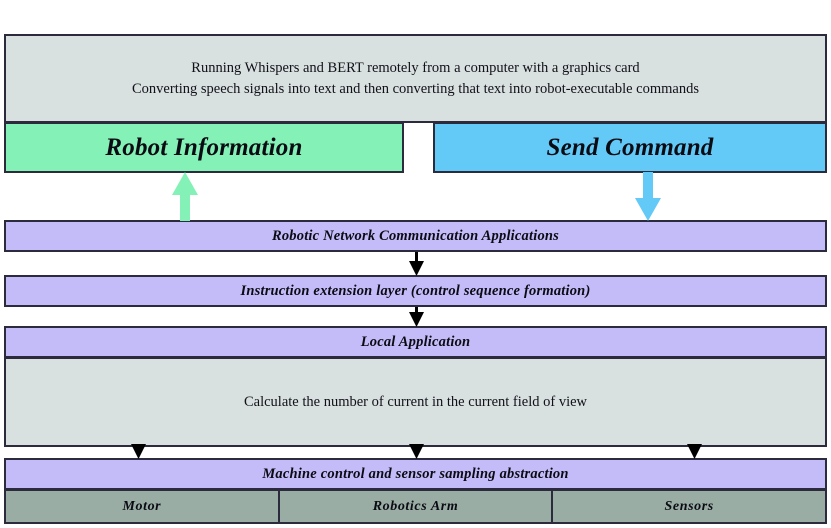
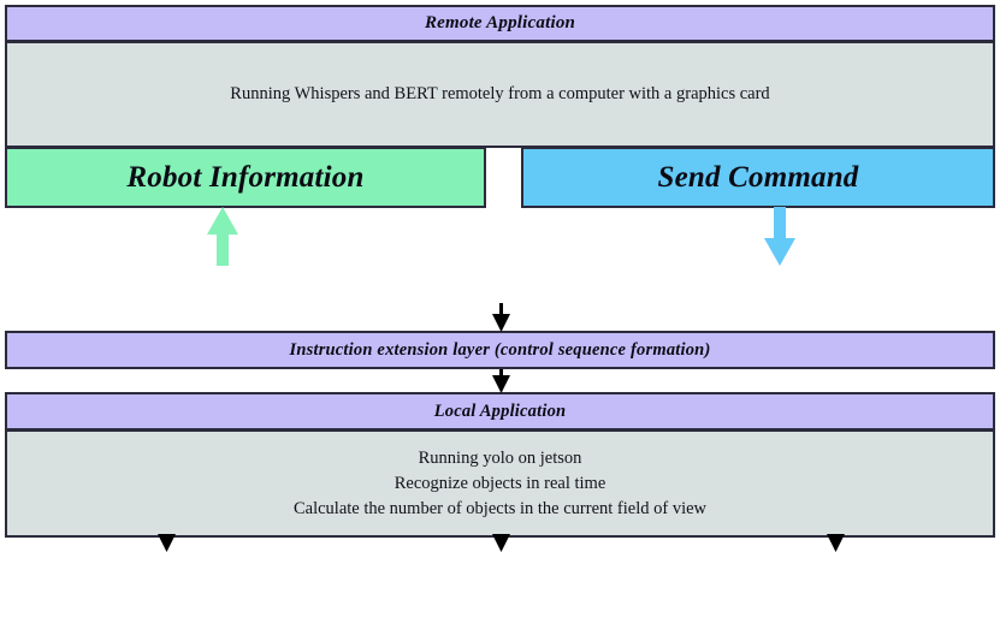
+ Remote Application
  Running Whispers and BERT remotely from a computer with a graphics card
- Converting speech signals into text and then converting that text into robot-executable commands
  Robot Information
  Send Command
- Robotic Network Communication Applications
  Instruction extension layer (control sequence formation)
  Local Application
+ Running yolo on jetson
+ Recognize objects in real time
- Calculate the number of current in the current field of view
+ Calculate the number of objects in the current field of view
- Machine control and sensor sampling abstraction
- Motor
- Robotics Arm
- Sensors
